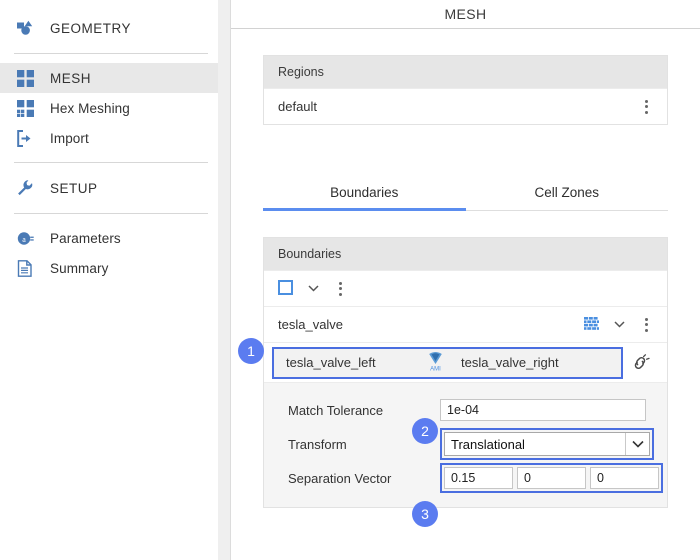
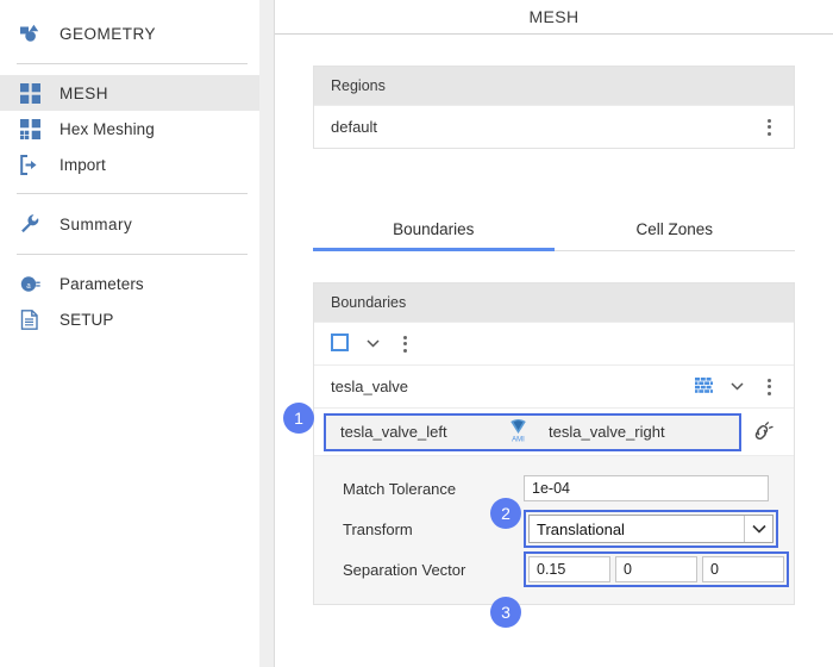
  GEOMETRY
  MESH
  Hex Meshing
  Import
- SETUP
+ Summary
  a
  Parameters
- Summary
+ SETUP
  MESH
  Regions
  default
  Boundaries
  Cell Zones
  Boundaries
  tesla_valve
  tesla_valve_left
  tesla_valve_right
  Match Tolerance
  1e-04
  Transform
  Translational
  Separation Vector
  0.15
  0
  0
  1
  2
  3
